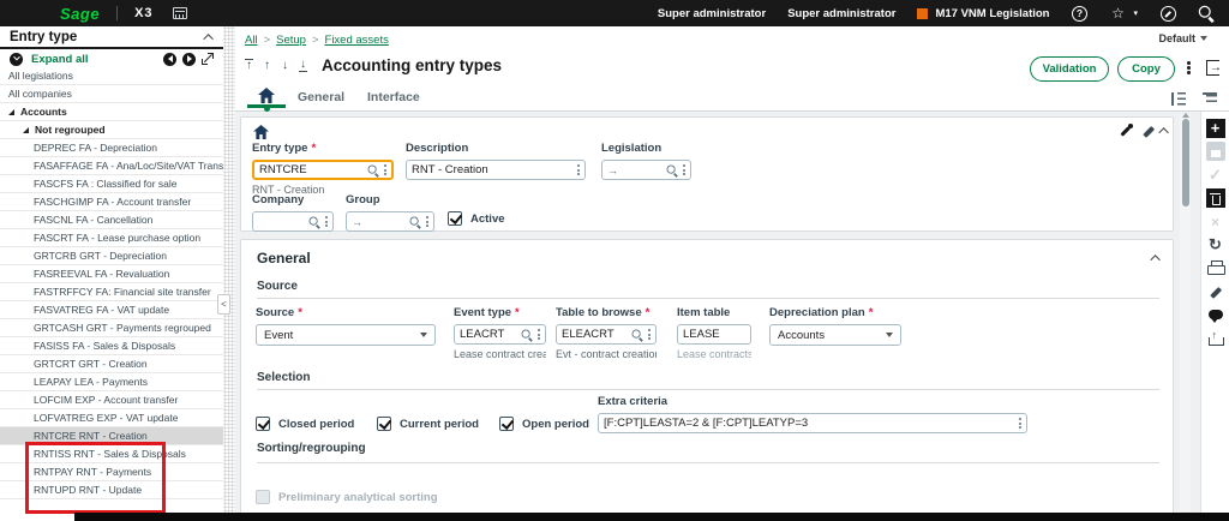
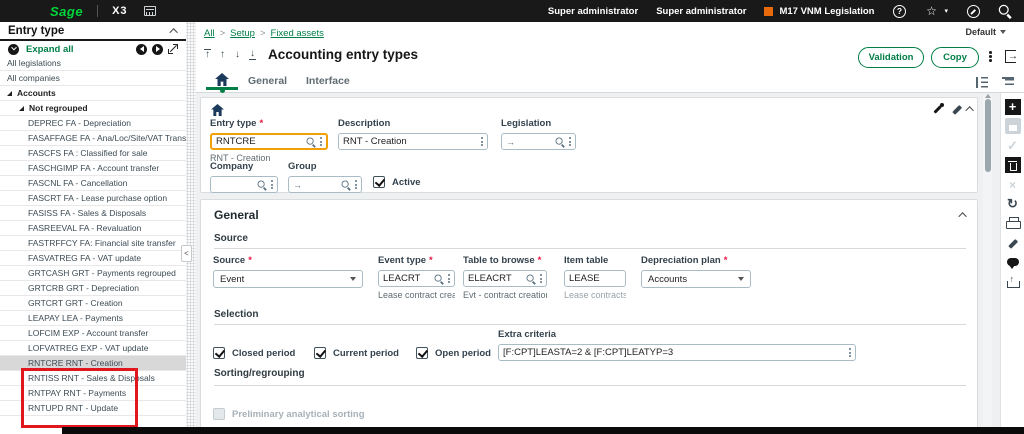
  Sage
  X3
  Super administrator
  Super administrator
  M17 VNM Legislation
  ?
  ☆
  Entry type
  Expand all
  All legislations
  All companies
  Accounts
  Not regrouped
  DEPREC FA - Depreciation
  FASAFFAGE FA - Ana/Loc/Site/VAT Trans
  FASCFS FA : Classified for sale
  FASCHGIMP FA - Account transfer
  FASCNL FA - Cancellation
  FASCRT FA - Lease purchase option
- GRTCRB GRT - Depreciation
+ FASISS FA - Sales & Disposals
  FASREEVAL FA - Revaluation
  FASTRFFCY FA: Financial site transfer
  FASVATREG FA - VAT update
  GRTCASH GRT - Payments regrouped
- FASISS FA - Sales & Disposals
+ GRTCRB GRT - Depreciation
  GRTCRT GRT - Creation
  LEAPAY LEA - Payments
  LOFCIM EXP - Account transfer
  LOFVATREG EXP - VAT update
  RNTCRE RNT - Creation
  RNTISS RNT - Sales & Disposals
  RNTPAY RNT - Payments
  RNTUPD RNT - Update
  <
  All
  >
  Setup
  >
  Fixed assets
  Default
  ↑
  ↑
  ↓
  ↓
  Accounting entry types
  Validation
  Copy
  General
  Interface
  Entry type *
  RNTCRE
  RNT - Creation
  Description
  RNT - Creation
  Legislation
  →
  Company
  Group
  →
  Active
  General
  Source
  Source *
  Event
  Event type *
  LEACRT
  Lease contract crea
  Table to browse *
  ELEACRT
  Evt - contract creatio
  Item table
  LEASE
  Lease contracts
  Depreciation plan *
  Accounts
  Selection
  Extra criteria
  [F:CPT]LEASTA=2 & [F:CPT]LEATYP=3
  Closed period
  Current period
  Open period
  Sorting/regrouping
  Preliminary analytical sorting
  +
  ✓
  ×
  ↻
